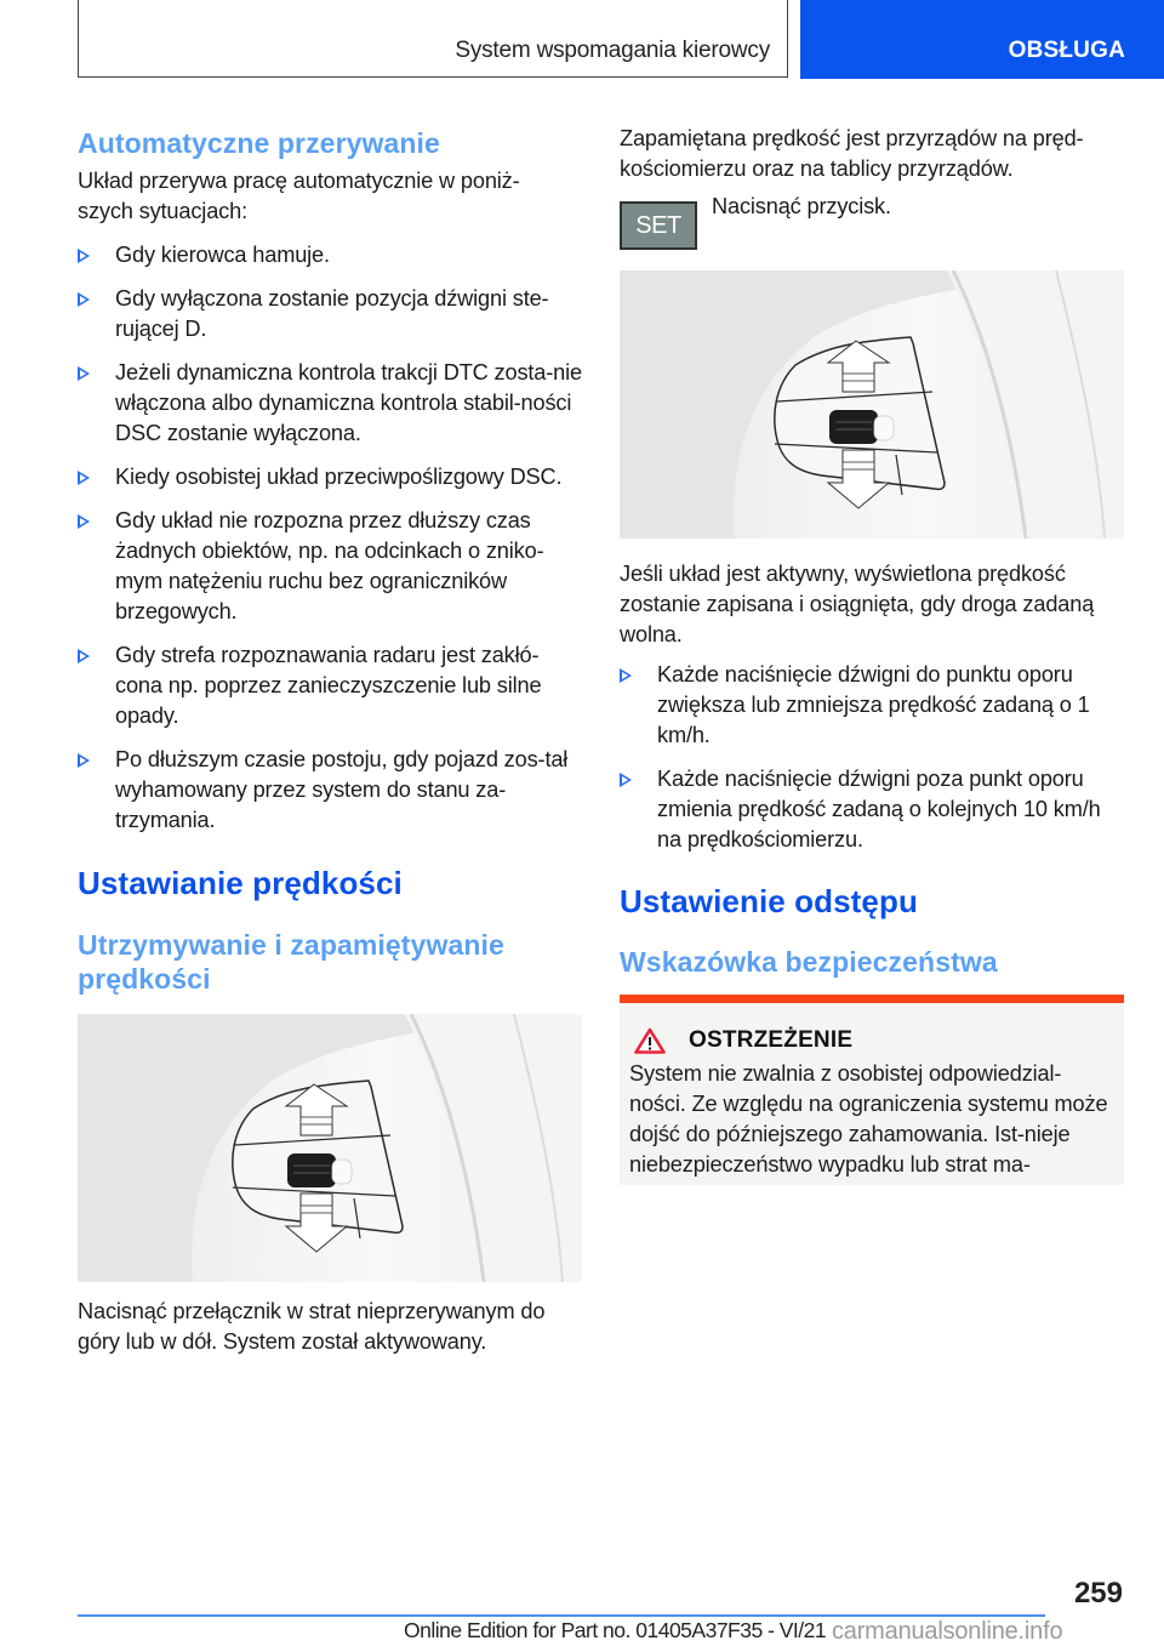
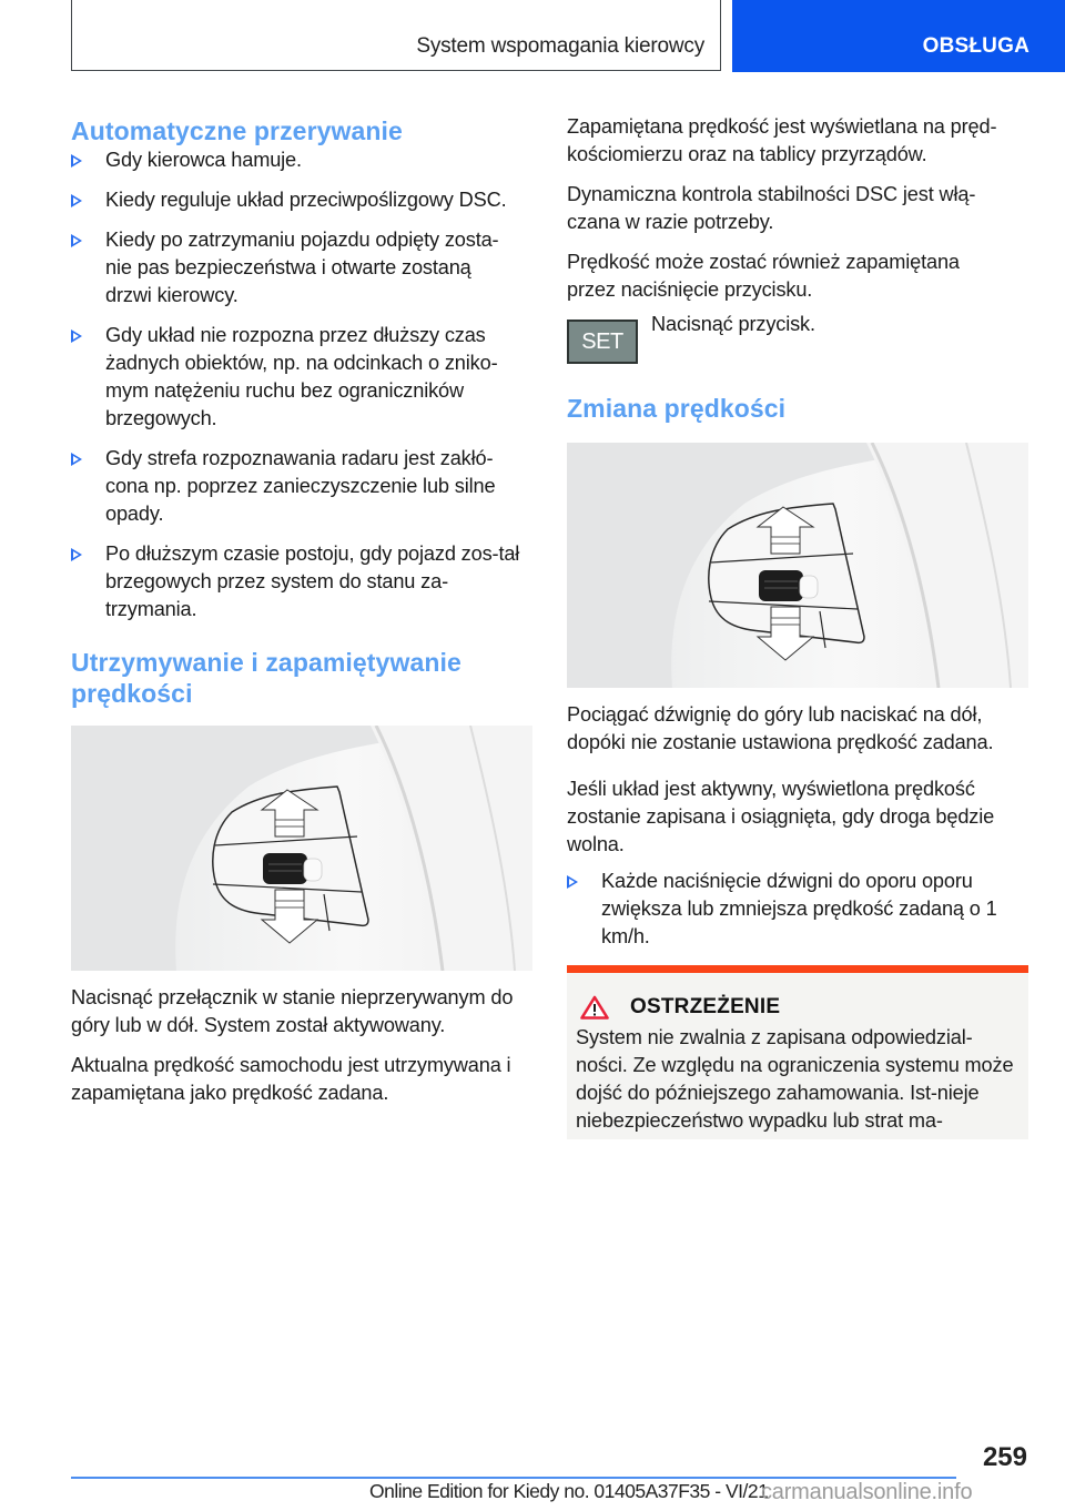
  System wspomagania kierowcy
  OBSŁUGA
  Automatyczne przerywanie
- Układ przerywa pracę automatycznie w poniż-szych sytuacjach:
  Gdy kierowca hamuje.
- Gdy wyłączona zostanie pozycja dźwigni ste-rującej D.
- Jeżeli dynamiczna kontrola trakcji DTC zosta-nie włączona albo dynamiczna kontrola stabil-ności DSC zostanie wyłączona.
- Kiedy osobistej układ przeciwpoślizgowy DSC.
+ Kiedy reguluje układ przeciwpoślizgowy DSC.
+ Kiedy po zatrzymaniu pojazdu odpięty zosta-nie pas bezpieczeństwa i otwarte zostaną drzwi kierowcy.
  Gdy układ nie rozpozna przez dłuższy czas żadnych obiektów, np. na odcinkach o zniko-mym natężeniu ruchu bez ograniczników brzegowych.
  Gdy strefa rozpoznawania radaru jest zakłó-cona np. poprzez zanieczyszczenie lub silne opady.
- Po dłuższym czasie postoju, gdy pojazd zos-tał wyhamowany przez system do stanu za-trzymania.
+ Po dłuższym czasie postoju, gdy pojazd zos-tał brzegowych przez system do stanu za-trzymania.
- Ustawianie prędkości
  Utrzymywanie i zapamiętywanie prędkości
- Nacisnąć przełącznik w strat nieprzerywanym do góry lub w dół. System został aktywowany.
+ Nacisnąć przełącznik w stanie nieprzerywanym do góry lub w dół. System został aktywowany.
+ Aktualna prędkość samochodu jest utrzymywana i zapamiętana jako prędkość zadana.
- Zapamiętana prędkość jest przyrządów na pręd-kościomierzu oraz na tablicy przyrządów.
+ Zapamiętana prędkość jest wyświetlana na pręd-kościomierzu oraz na tablicy przyrządów.
+ Dynamiczna kontrola stabilności DSC jest włą-czana w razie potrzeby.
+ Prędkość może zostać również zapamiętana przez naciśnięcie przycisku.
  SET
  Nacisnąć przycisk.
+ Zmiana prędkości
+ Pociągać dźwignię do góry lub naciskać na dół, dopóki nie zostanie ustawiona prędkość zadana.
- Jeśli układ jest aktywny, wyświetlona prędkość zostanie zapisana i osiągnięta, gdy droga zadaną wolna.
+ Jeśli układ jest aktywny, wyświetlona prędkość zostanie zapisana i osiągnięta, gdy droga będzie wolna.
- Każde naciśnięcie dźwigni do punktu oporu zwiększa lub zmniejsza prędkość zadaną o 1 km/h.
+ Każde naciśnięcie dźwigni do oporu oporu zwiększa lub zmniejsza prędkość zadaną o 1 km/h.
- Każde naciśnięcie dźwigni poza punkt oporu zmienia prędkość zadaną o kolejnych 10 km/h na prędkościomierzu.
- Ustawienie odstępu
- Wskazówka bezpieczeństwa
  OSTRZEŻENIE
- System nie zwalnia z osobistej odpowiedzial-ności. Ze względu na ograniczenia systemu może dojść do późniejszego zahamowania. Ist-nieje niebezpieczeństwo wypadku lub strat ma-
+ System nie zwalnia z zapisana odpowiedzial-ności. Ze względu na ograniczenia systemu może dojść do późniejszego zahamowania. Ist-nieje niebezpieczeństwo wypadku lub strat ma-
  259
- Online Edition for Part no. 01405A37F35 - VI/21
+ Online Edition for Kiedy no. 01405A37F35 - VI/21
  carmanualsonline.info
